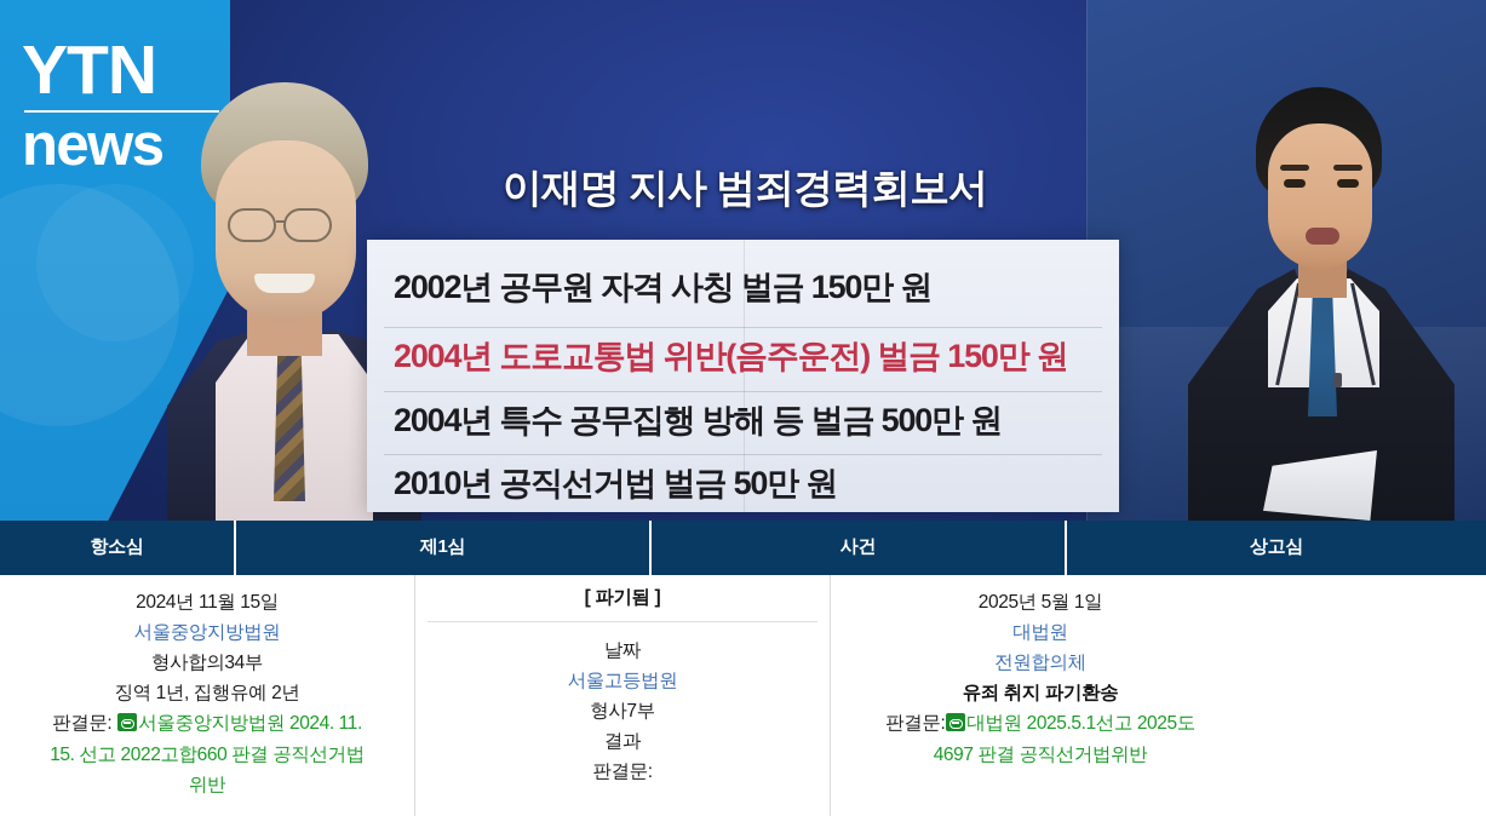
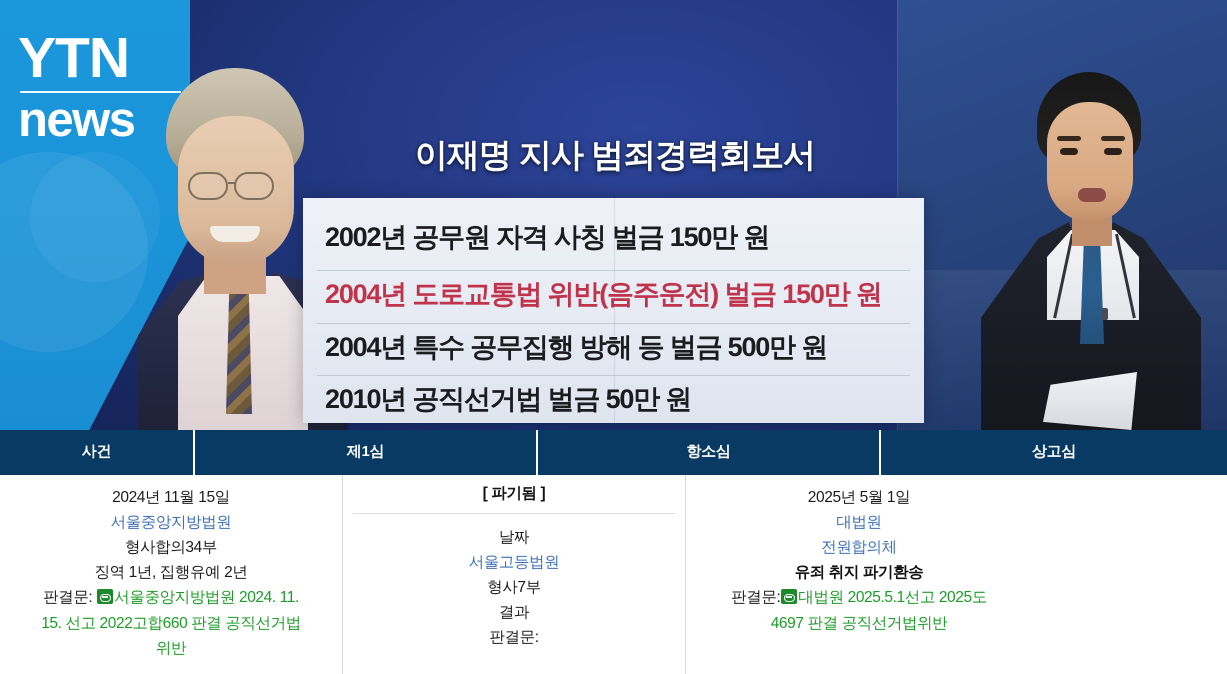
  YTN
  news
  이재명 지사 범죄경력회보서
  2002년 공무원 자격 사칭 벌금 150만 원
  2004년 도로교통법 위반(음주운전) 벌금 150만 원
  2004년 특수 공무집행 방해 등 벌금 500만 원
  2010년 공직선거법 벌금 50만 원
- 항소심
+ 사건
  제1심
- 사건
+ 항소심
  상고심
  2024년 11월 15일
  서울중앙지방법원
  형사합의34부
  징역 1년, 집행유예 2년
  판결문: 서울중앙지방법원 2024. 11.
  15. 선고 2022고합660 판결 공직선거법
  위반
  [ 파기됨 ]
  날짜
  서울고등법원
  형사7부
  결과
  판결문:
  2025년 5월 1일
  대법원
  전원합의체
  유죄 취지 파기환송
  판결문: 대법원 2025.5.1선고 2025도
  4697 판결 공직선거법위반
